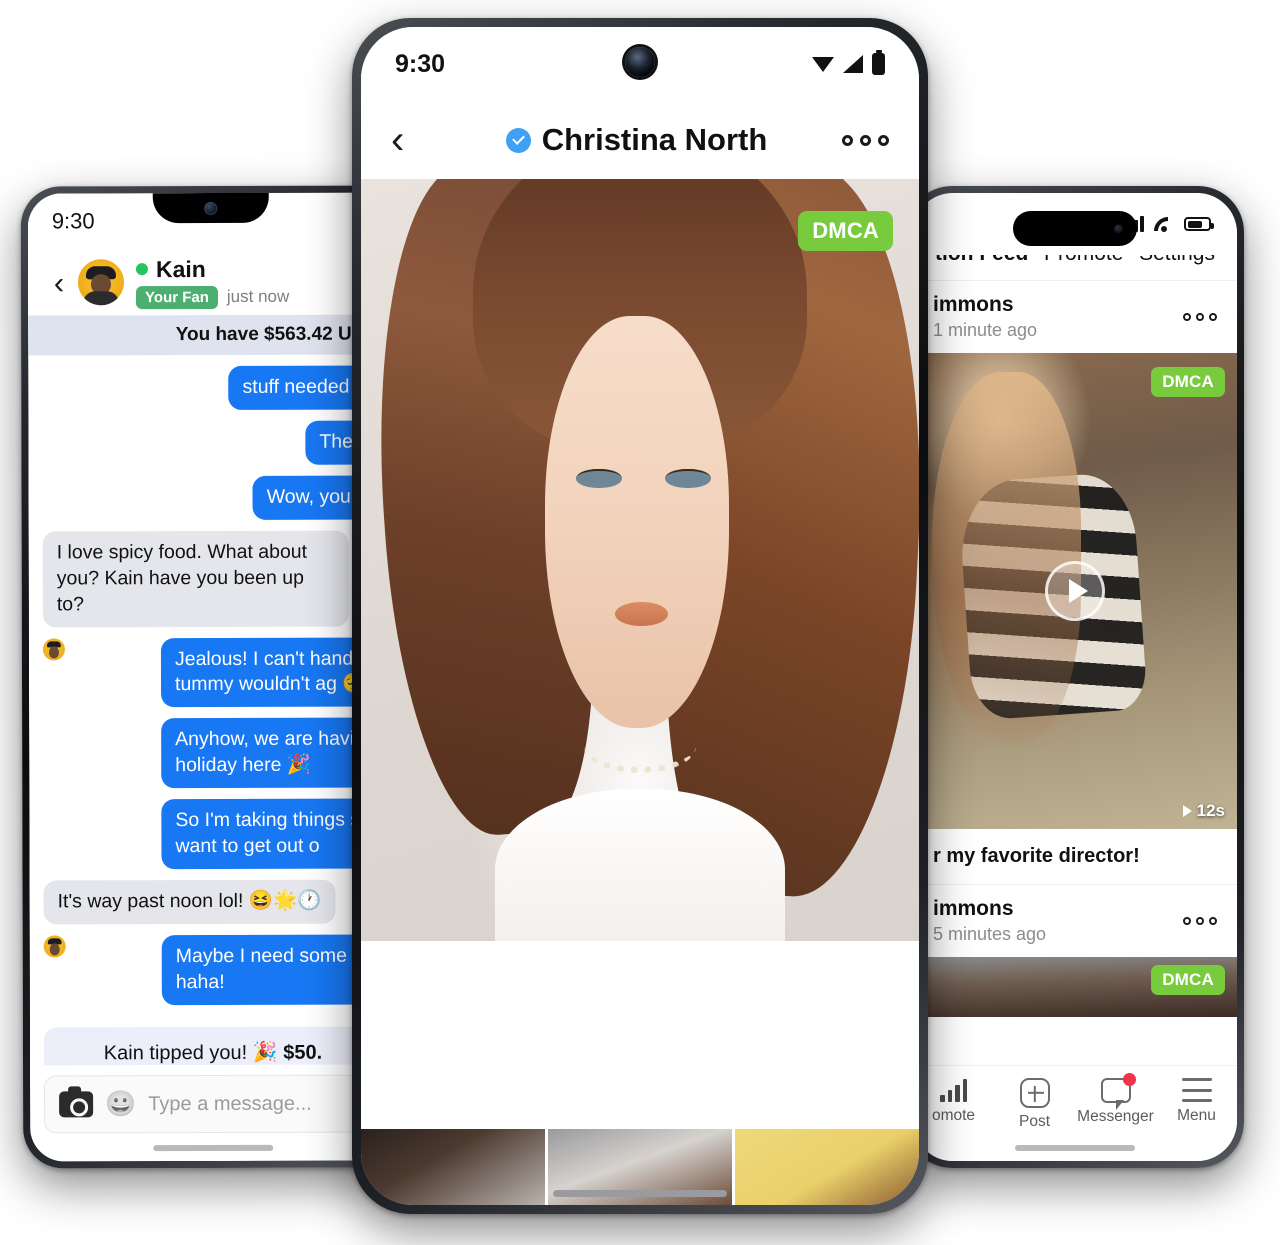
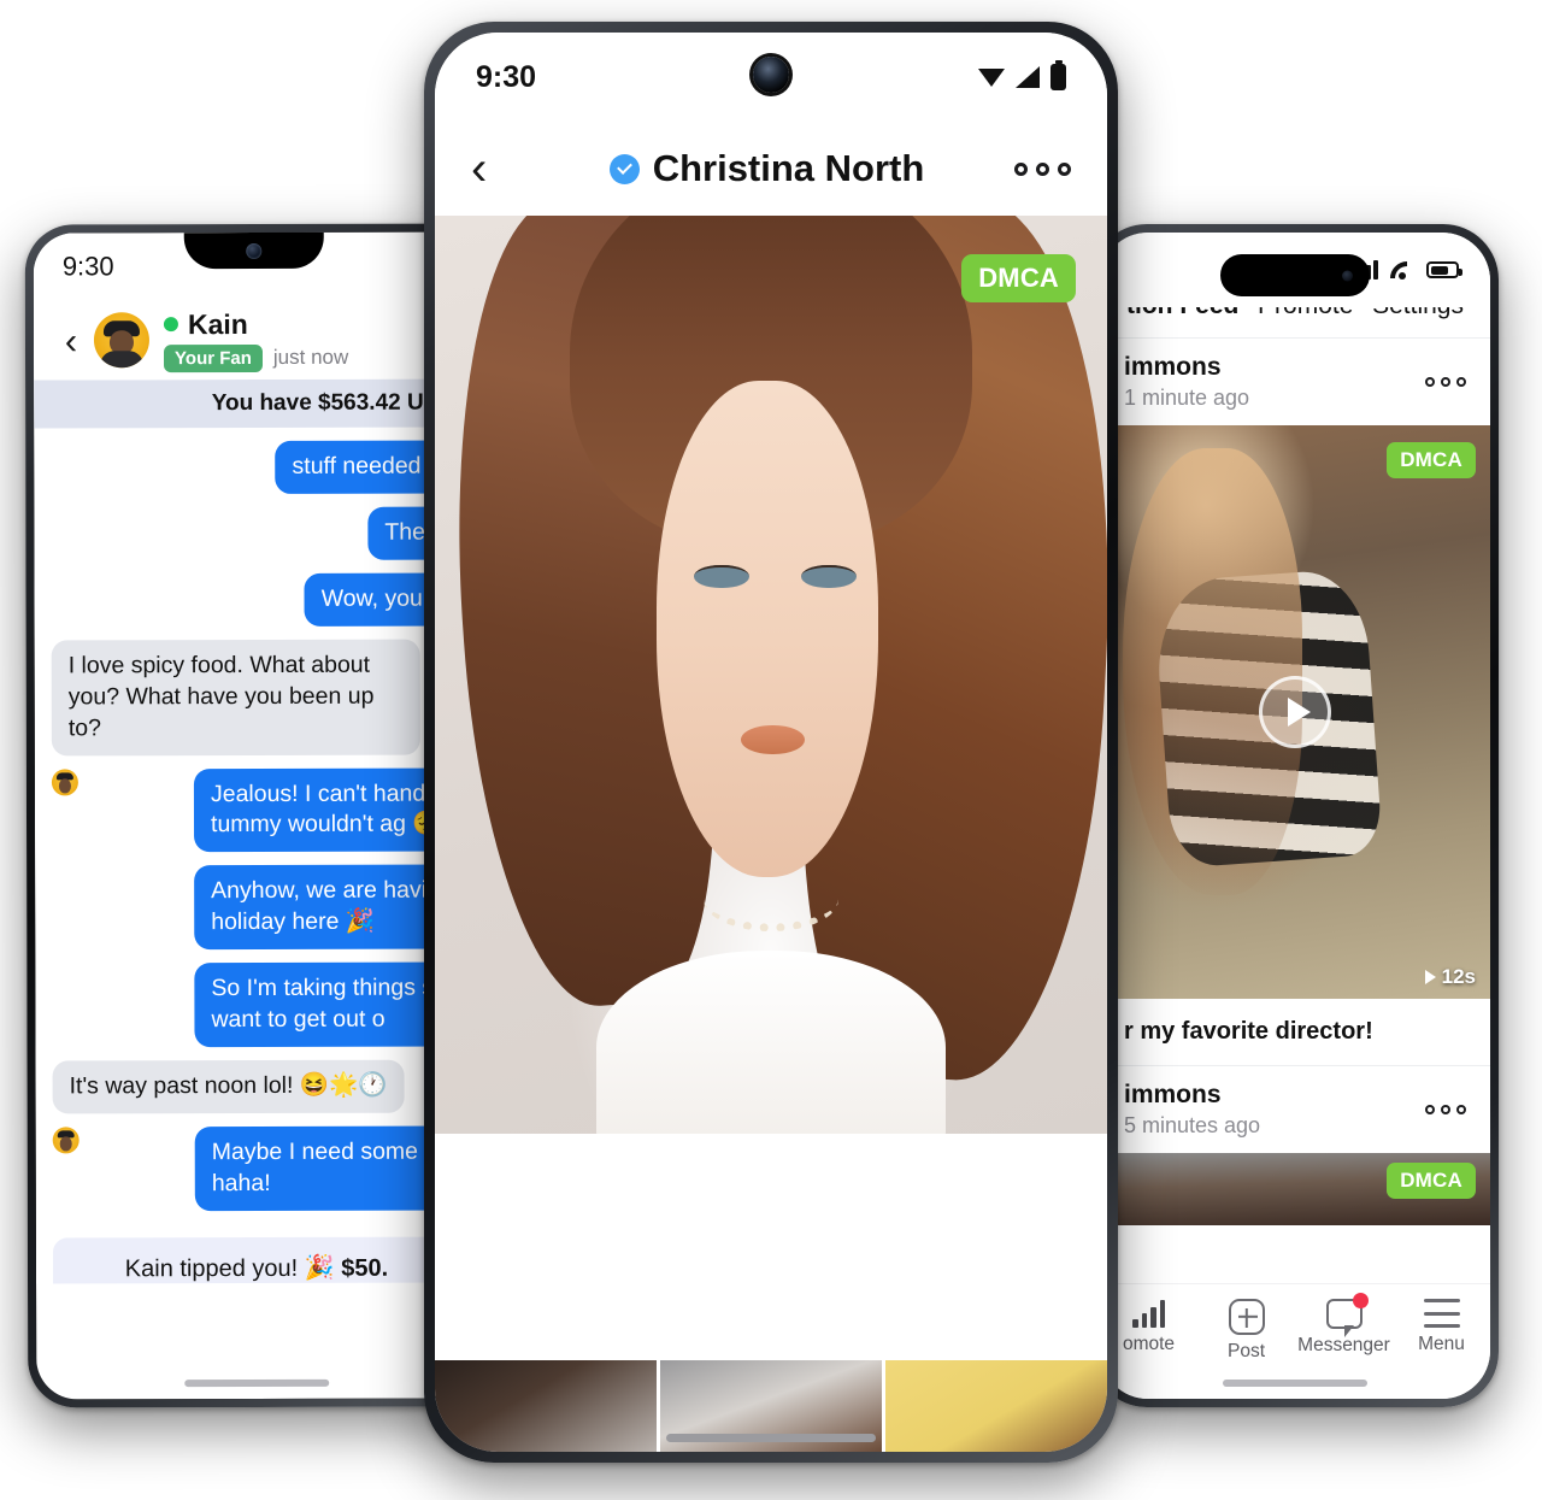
  9:30
  ‹
  Kain
  Your Fan
  just now
  You have $563.42 U
- I love spicy food. What about you? Kain have you been up to?
+ I love spicy food. What about you? What have you been up to?
  Jealous! I can't hand tummy wouldn't ag
  Anyhow, we are hav holiday here 🎉
  So I'm taking things want to get out o
  It's way past noon lol! 😆🌟🕐
  Maybe I need some haha!
  Kain tipped you! 🎉 $50.
- 😀
- Type a message...
  immons
  1 minute ago
  DMCA
  12s
  r my favorite director!
  immons
  5 minutes ago
  DMCA
  omote
  Post
  Messenger
  Menu
  9:30
  ‹
  Christina North
  DMCA
